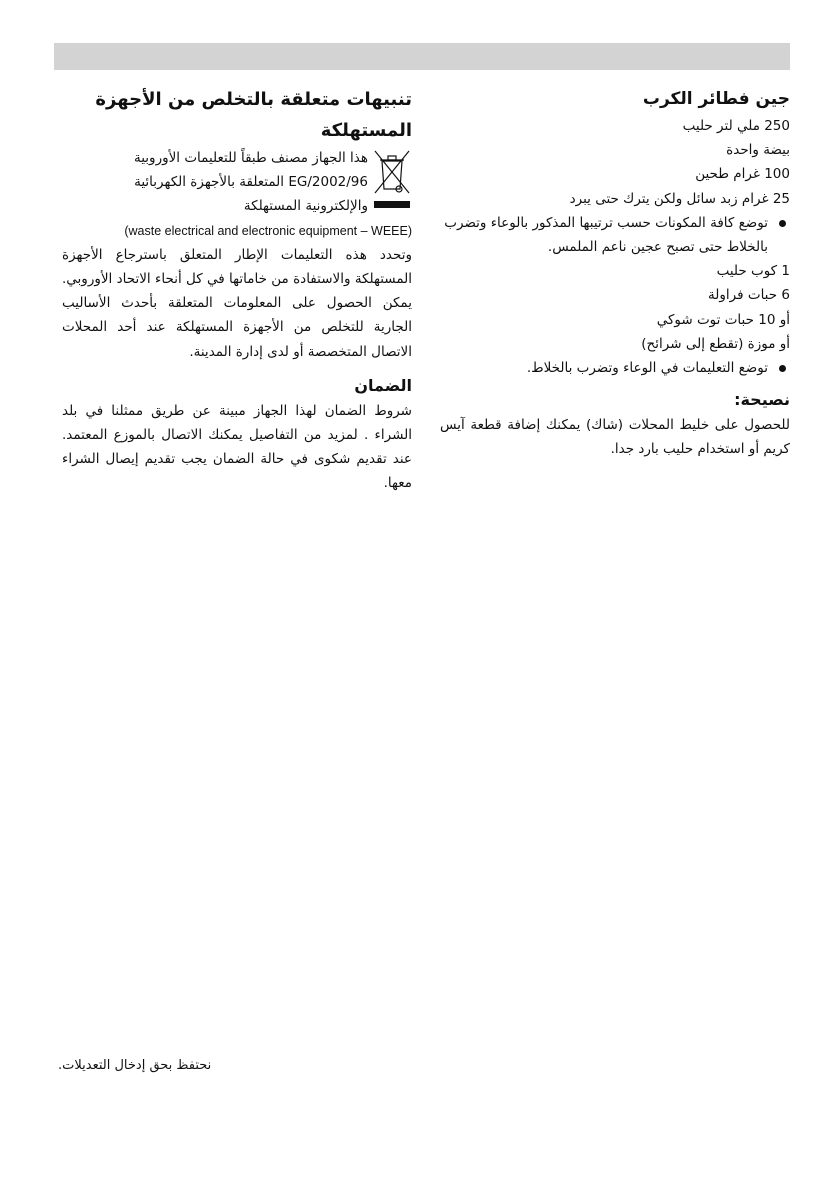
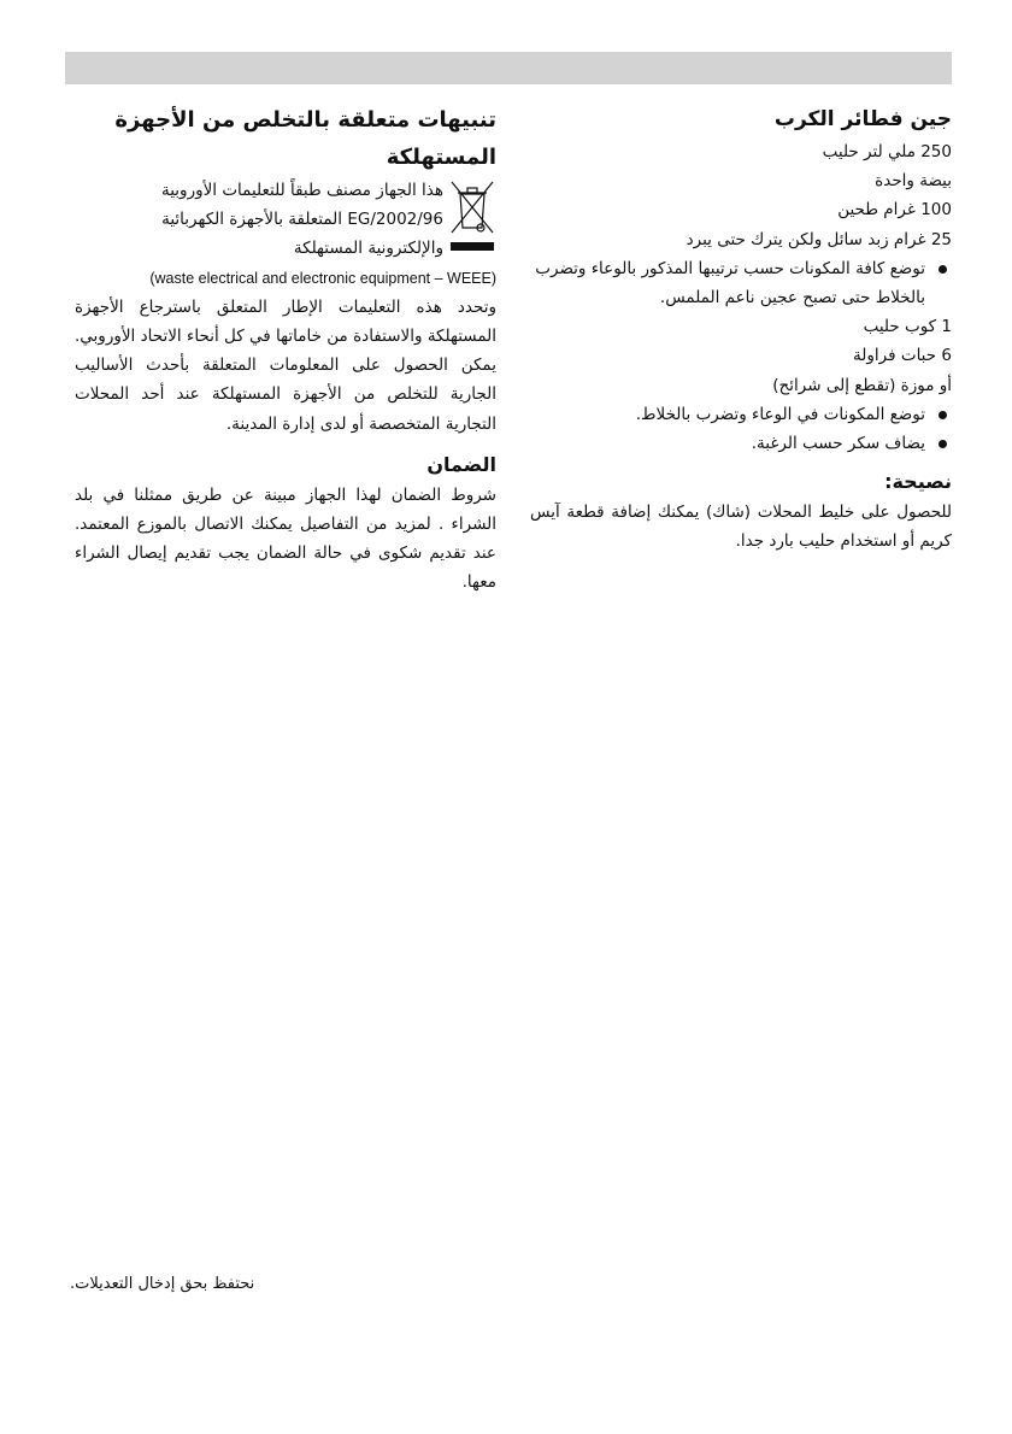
  جين فطائر الكرب
  250 ملي لتر حليب
  بيضة واحدة
  100 غرام طحين
  25 غرام زبد سائل ولكن يترك حتى يبرد
  توضع كافة المكونات حسب ترتيبها المذكور بالوعاء وتضرب بالخلاط حتى تصبح عجين ناعم الملمس.
  1 كوب حليب
  6 حبات فراولة
- أو 10 حبات توت شوكي
  أو موزة (تقطع إلى شرائح)
- توضع التعليمات في الوعاء وتضرب بالخلاط.
+ توضع المكونات في الوعاء وتضرب بالخلاط.
+ يضاف سكر حسب الرغبة.
  نصيحة:
  للحصول على خليط المحلات (شاك) يمكنك إضافة قطعة آيس كريم أو استخدام حليب بارد جدا.
  تنبيهات متعلقة بالتخلص من الأجهزة المستهلكة
  هذا الجهاز مصنف طبقاً للتعليمات الأوروبية
  2002/96/EG المتعلقة بالأجهزة الكهربائية
  والإلكترونية المستهلكة
  (waste electrical and electronic equipment – WEEE)
- وتحدد هذه التعليمات الإطار المتعلق باسترجاع الأجهزة المستهلكة والاستفادة من خاماتها في كل أنحاء الاتحاد الأوروبي. يمكن الحصول على المعلومات المتعلقة بأحدث الأساليب الجارية للتخلص من الأجهزة المستهلكة عند أحد المحلات الاتصال المتخصصة أو لدى إدارة المدينة.
+ وتحدد هذه التعليمات الإطار المتعلق باسترجاع الأجهزة المستهلكة والاستفادة من خاماتها في كل أنحاء الاتحاد الأوروبي. يمكن الحصول على المعلومات المتعلقة بأحدث الأساليب الجارية للتخلص من الأجهزة المستهلكة عند أحد المحلات التجارية المتخصصة أو لدى إدارة المدينة.
  الضمان
  شروط الضمان لهذا الجهاز مبينة عن طريق ممثلنا في بلد الشراء . لمزيد من التفاصيل يمكنك الاتصال بالموزع المعتمد. عند تقديم شكوى في حالة الضمان يجب تقديم إيصال الشراء معها.
  نحتفظ بحق إدخال التعديلات.
